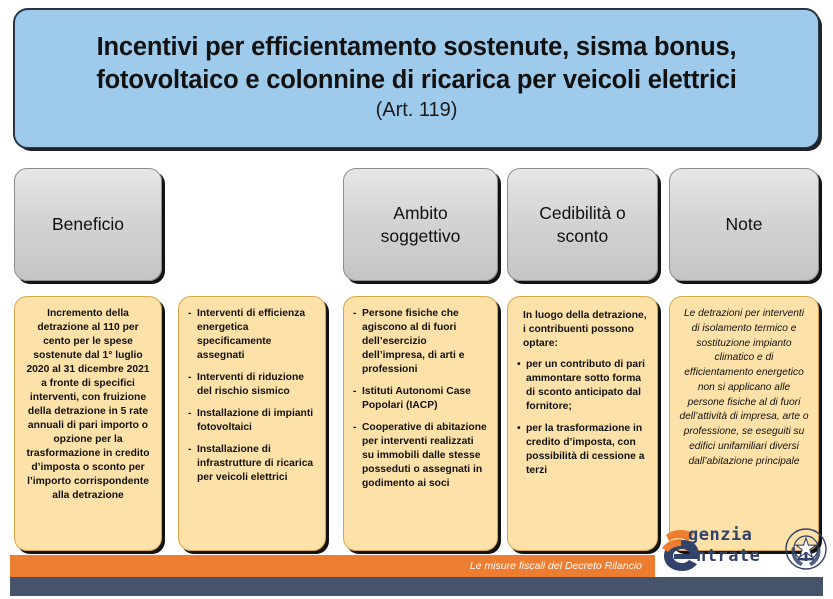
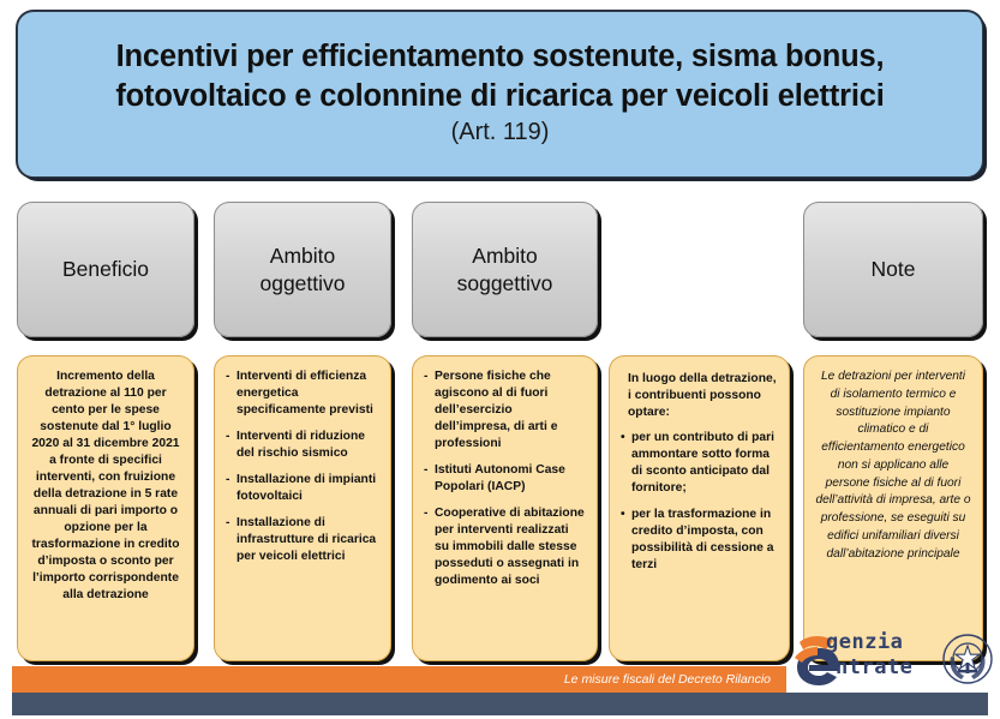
  Incentivi per efficientamento sostenute, sisma bonus, fotovoltaico e colonnine di ricarica per veicoli elettrici
  (Art. 119)
  Beneficio
+ Ambito oggettivo
  Ambito soggettivo
- Cedibilità o sconto
  Note
  Incremento della detrazione al 110 per cento per le spese sostenute dal 1° luglio 2020 al 31 dicembre 2021 a fronte di specifici interventi, con fruizione della detrazione in 5 rate annuali di pari importo o opzione per la trasformazione in credito d’imposta o sconto per l’importo corrispondente alla detrazione
  -
- Interventi di efficienza energetica specificamente assegnati
+ Interventi di efficienza energetica specificamente previsti
  -
  Interventi di riduzione del rischio sismico
  -
  Installazione di impianti fotovoltaici
  -
  Installazione di infrastrutture di ricarica per veicoli elettrici
  -
  Persone fisiche che agiscono al di fuori dell’esercizio dell’impresa, di arti e professioni
  -
  Istituti Autonomi Case Popolari (IACP)
  -
  Cooperative di abitazione per interventi realizzati su immobili dalle stesse posseduti o assegnati in godimento ai soci
  In luogo della detrazione, i contribuenti possono optare:
  •
  per un contributo di pari ammontare sotto forma di sconto anticipato dal fornitore;
  •
  per la trasformazione in credito d’imposta, con possibilità di cessione a terzi
  Le detrazioni per interventi di isolamento termico e sostituzione impianto climatico e di efficientamento energetico non si applicano alle persone fisiche al di fuori dell’attività di impresa, arte o professione, se eseguiti su edifici unifamiliari diversi dall’abitazione principale
  Le misure fiscali del Decreto Rilancio
  genzia
  ntrate
